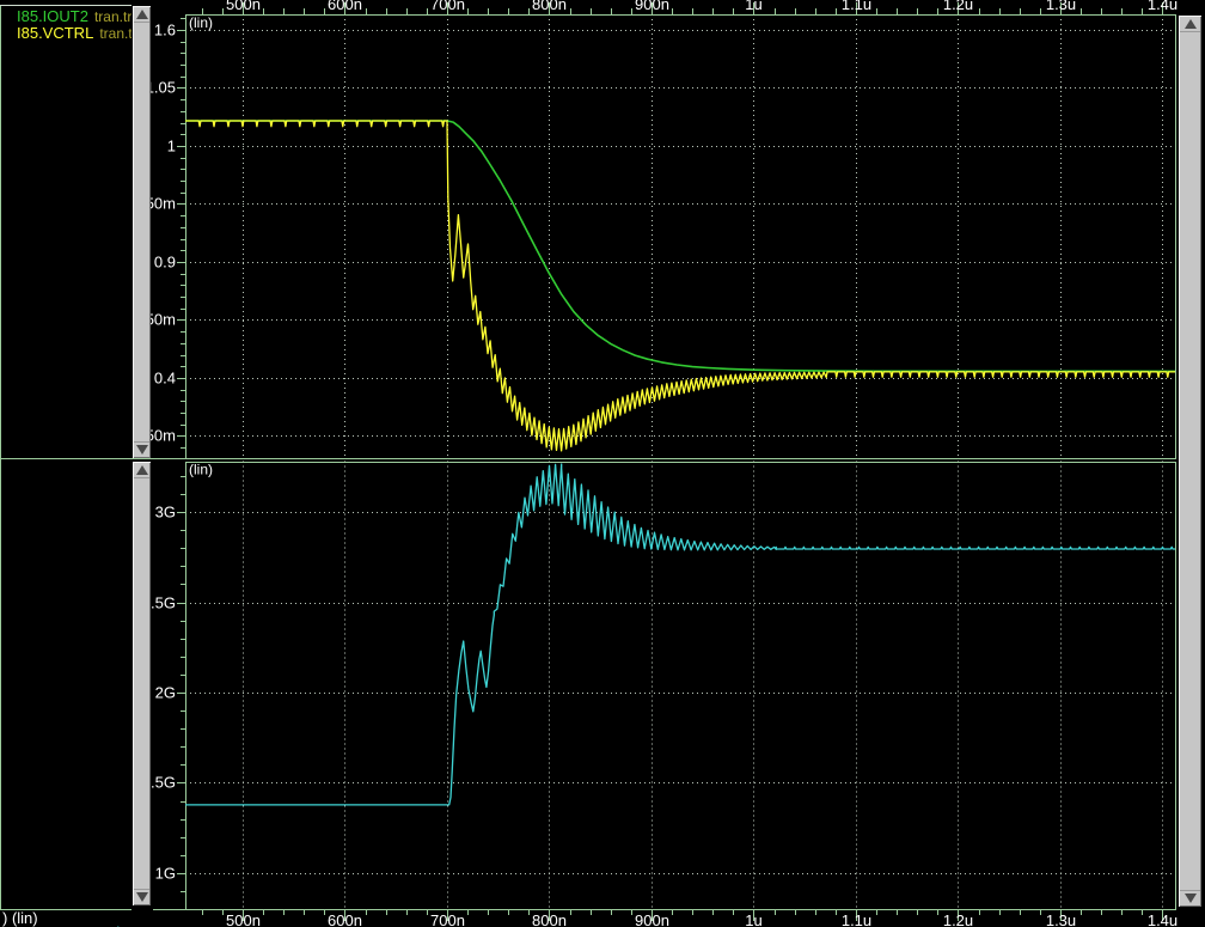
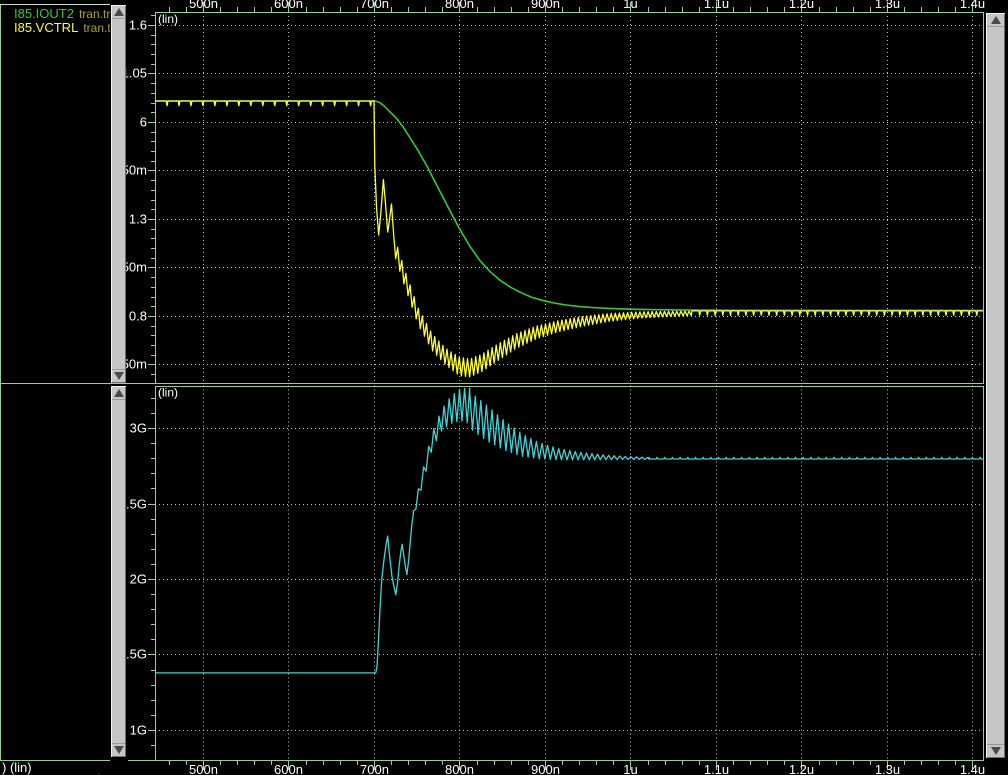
  500n
  600n
  700n
  800n
  900n
  1u
  1.1u
  1.2u
  1.3u
  1.4u
  1.6
  .05
- 1
+ 6
- 0.9
+ 1.3
- 0.4
+ 0.8
  (lin)
  500n
  600n
  700n
  800n
  900n
  1u
  1.1u
  1.2u
  1.3u
  1.4u
  3G
  .5G
  2G
  .5G
  1G
  (lin)
  I85.IOUT2 tran.tr
  I85.VCTRL tran.t
  ) (lin)
